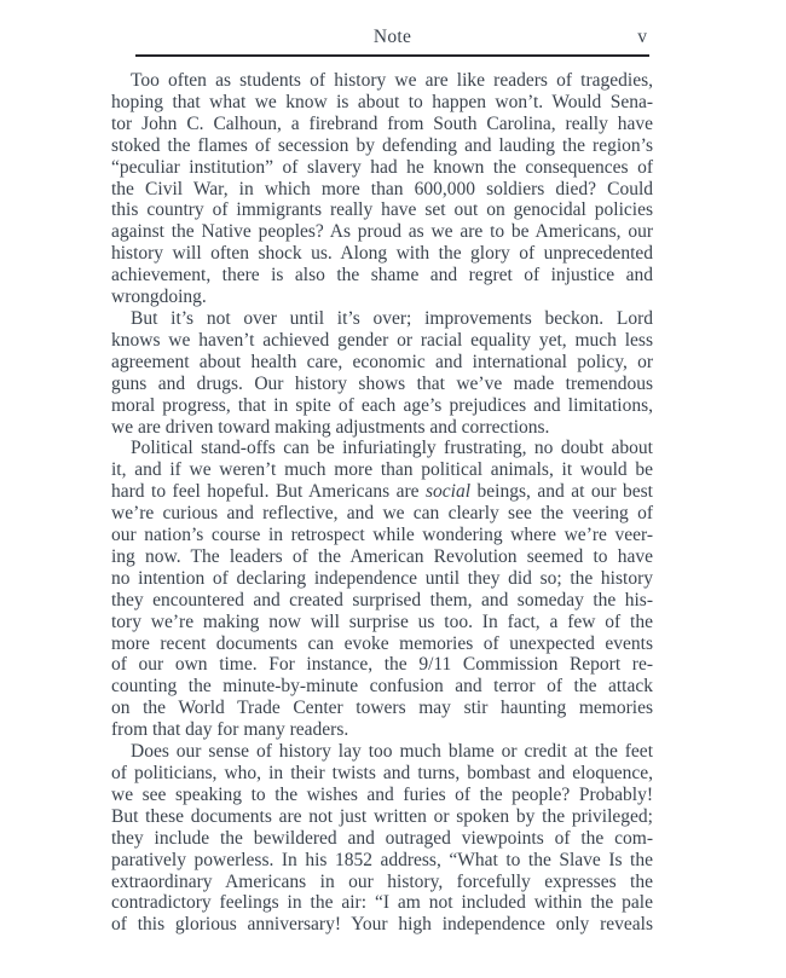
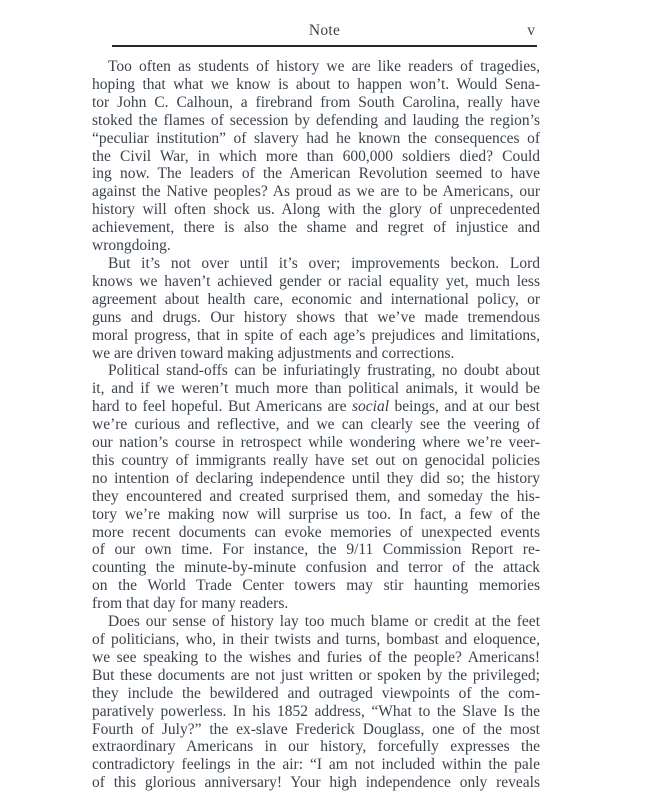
  Note
  v
  Too often as students of history we are like readers of tragedies,
  hoping that what we know is about to happen won’t. Would Sena-
  tor John C. Calhoun, a firebrand from South Carolina, really have
  stoked the flames of secession by defending and lauding the region’s
  “peculiar institution” of slavery had he known the consequences of
  the Civil War, in which more than 600,000 soldiers died? Could
- this country of immigrants really have set out on genocidal policies
+ ing now. The leaders of the American Revolution seemed to have
  against the Native peoples? As proud as we are to be Americans, our
  history will often shock us. Along with the glory of unprecedented
  achievement, there is also the shame and regret of injustice and
  wrongdoing.
  But it’s not over until it’s over; improvements beckon. Lord
  knows we haven’t achieved gender or racial equality yet, much less
  agreement about health care, economic and international policy, or
  guns and drugs. Our history shows that we’ve made tremendous
  moral progress, that in spite of each age’s prejudices and limitations,
  we are driven toward making adjustments and corrections.
  Political stand-offs can be infuriatingly frustrating, no doubt about
  it, and if we weren’t much more than political animals, it would be
  hard to feel hopeful. But Americans are social beings, and at our best
  we’re curious and reflective, and we can clearly see the veering of
  our nation’s course in retrospect while wondering where we’re veer-
- ing now. The leaders of the American Revolution seemed to have
+ this country of immigrants really have set out on genocidal policies
  no intention of declaring independence until they did so; the history
  they encountered and created surprised them, and someday the his-
  tory we’re making now will surprise us too. In fact, a few of the
  more recent documents can evoke memories of unexpected events
  of our own time. For instance, the 9/11 Commission Report re-
  counting the minute-by-minute confusion and terror of the attack
  on the World Trade Center towers may stir haunting memories
  from that day for many readers.
  Does our sense of history lay too much blame or credit at the feet
  of politicians, who, in their twists and turns, bombast and eloquence,
- we see speaking to the wishes and furies of the people? Probably!
+ we see speaking to the wishes and furies of the people? Americans!
  But these documents are not just written or spoken by the privileged;
  they include the bewildered and outraged viewpoints of the com-
  paratively powerless. In his 1852 address, “What to the Slave Is the
+ Fourth of July?” the ex-slave Frederick Douglass, one of the most
  extraordinary Americans in our history, forcefully expresses the
  contradictory feelings in the air: “I am not included within the pale
  of this glorious anniversary! Your high independence only reveals
